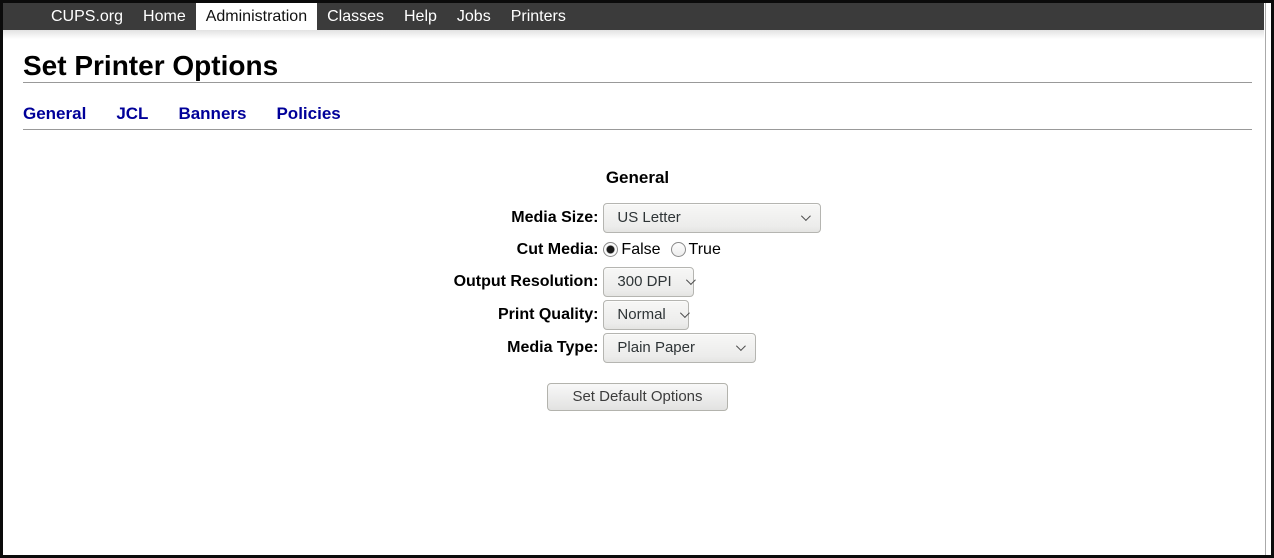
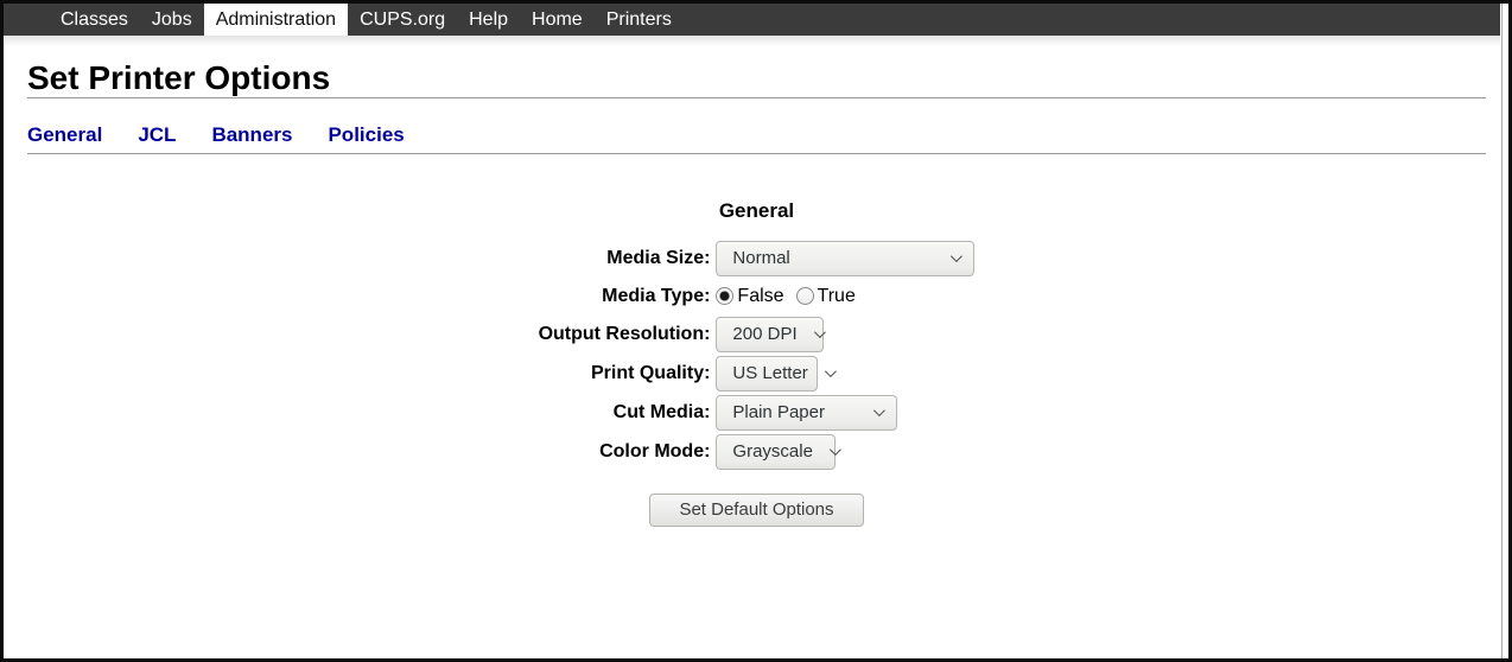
- CUPS.org
+ Classes
- Home
+ Jobs
  Administration
- Classes
+ CUPS.org
  Help
- Jobs
+ Home
  Printers
  Set Printer Options
  General JCL Banners Policies
  General
- Media Size:	US Letter
+ Media Size:	Normal
- Cut Media:	False True
+ Media Type:	False True
- Output Resolution:	300 DPI
+ Output Resolution:	200 DPI
- Print Quality:	Normal
+ Print Quality:	US Letter
- Media Type:	Plain Paper
+ Cut Media:	Plain Paper
+ Color Mode:	Grayscale
  Set Default Options
